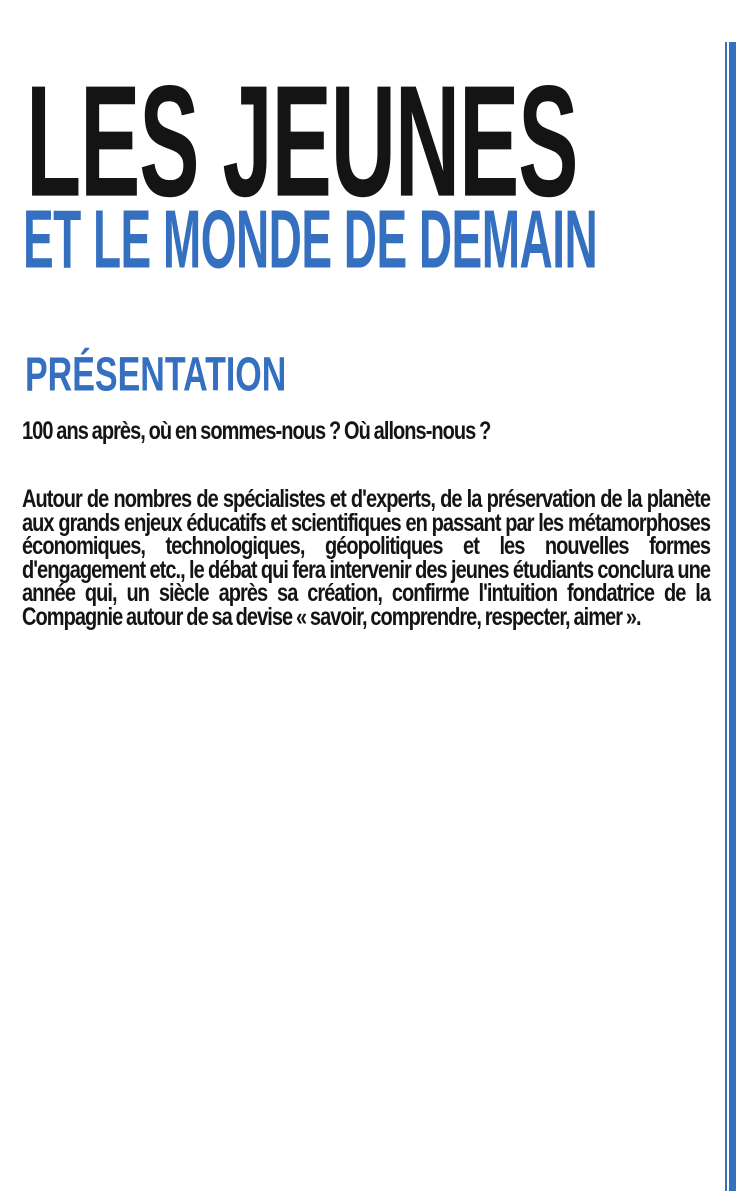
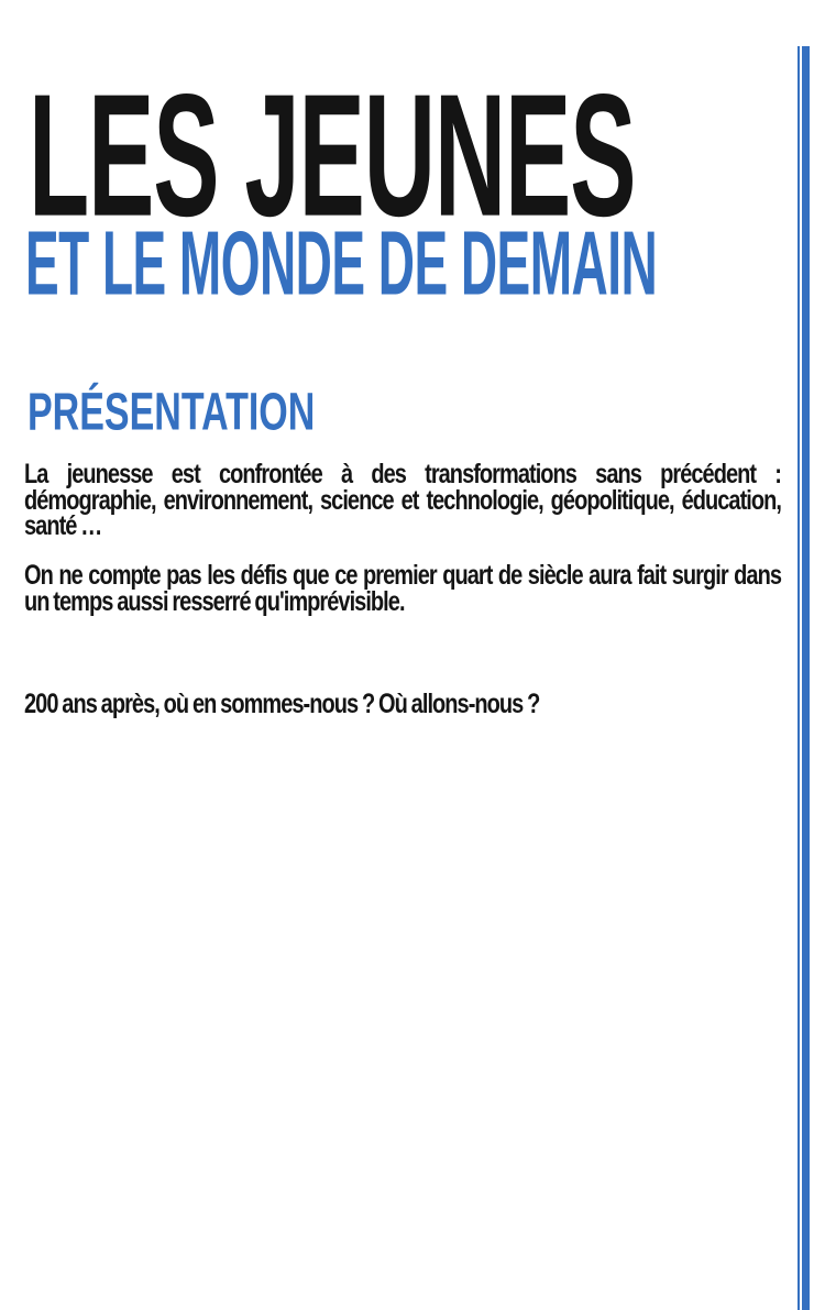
  LES JEUNES
  ET LE MONDE DE DEMAIN
  PRÉSENTATION
+ La jeunesse est confrontée à des transformations sans précédent : démographie, environnement, science et technologie, géopolitique, éducation, santé …
+ On ne compte pas les défis que ce premier quart de siècle aura fait surgir dans un temps aussi resserré qu'imprévisible.
- 100 ans après, où en sommes-nous ? Où allons-nous ?
+ 200 ans après, où en sommes-nous ? Où allons-nous ?
- Autour de nombres de spécialistes et d'experts, de la préservation de la planète aux grands enjeux éducatifs et scientifiques en passant par les métamorphoses économiques, technologiques, géopolitiques et les nouvelles formes d'engagement etc., le débat qui fera intervenir des jeunes étudiants conclura une année qui, un siècle après sa création, confirme l'intuition fondatrice de la Compagnie autour de sa devise « savoir, comprendre, respecter, aimer ».
